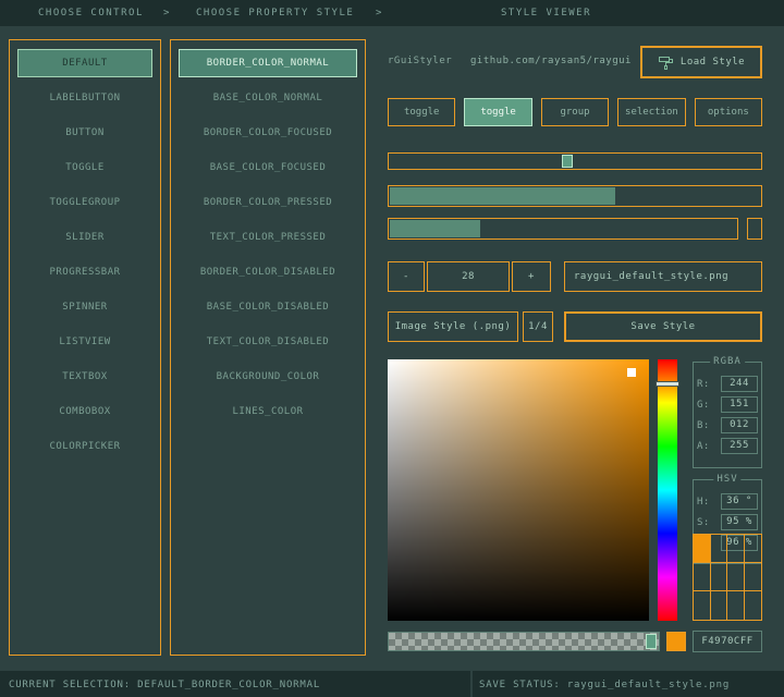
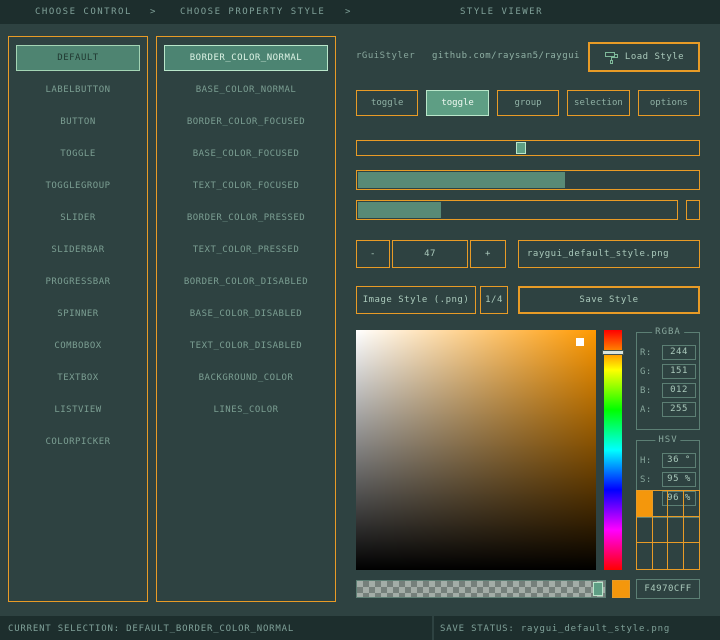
  CHOOSE CONTROL
  >
  CHOOSE PROPERTY STYLE
  >
  STYLE VIEWER
  DEFAULT
  LABELBUTTON
  BUTTON
  TOGGLE
  TOGGLEGROUP
  SLIDER
+ SLIDERBAR
  PROGRESSBAR
  SPINNER
- LISTVIEW
+ COMBOBOX
  TEXTBOX
- COMBOBOX
+ LISTVIEW
  COLORPICKER
  BORDER_COLOR_NORMAL
  BASE_COLOR_NORMAL
  BORDER_COLOR_FOCUSED
  BASE_COLOR_FOCUSED
+ TEXT_COLOR_FOCUSED
  BORDER_COLOR_PRESSED
  TEXT_COLOR_PRESSED
  BORDER_COLOR_DISABLED
  BASE_COLOR_DISABLED
  TEXT_COLOR_DISABLED
  BACKGROUND_COLOR
  LINES_COLOR
  rGuiStyler
  github.com/raysan5/raygui
  Load Style
  toggle
  toggle
  group
  selection
  options
  -
- 28
+ 47
  +
  raygui_default_style.png
  Image Style (.png)
  1/4
  Save Style
  RGBA
  R:
  244
  G:
  151
  B:
  012
  A:
  255
  HSV
  H:
  36 °
  S:
  95 %
  96 %
  F4970CFF
  CURRENT SELECTION: DEFAULT_BORDER_COLOR_NORMAL
  SAVE STATUS: raygui_default_style.png
